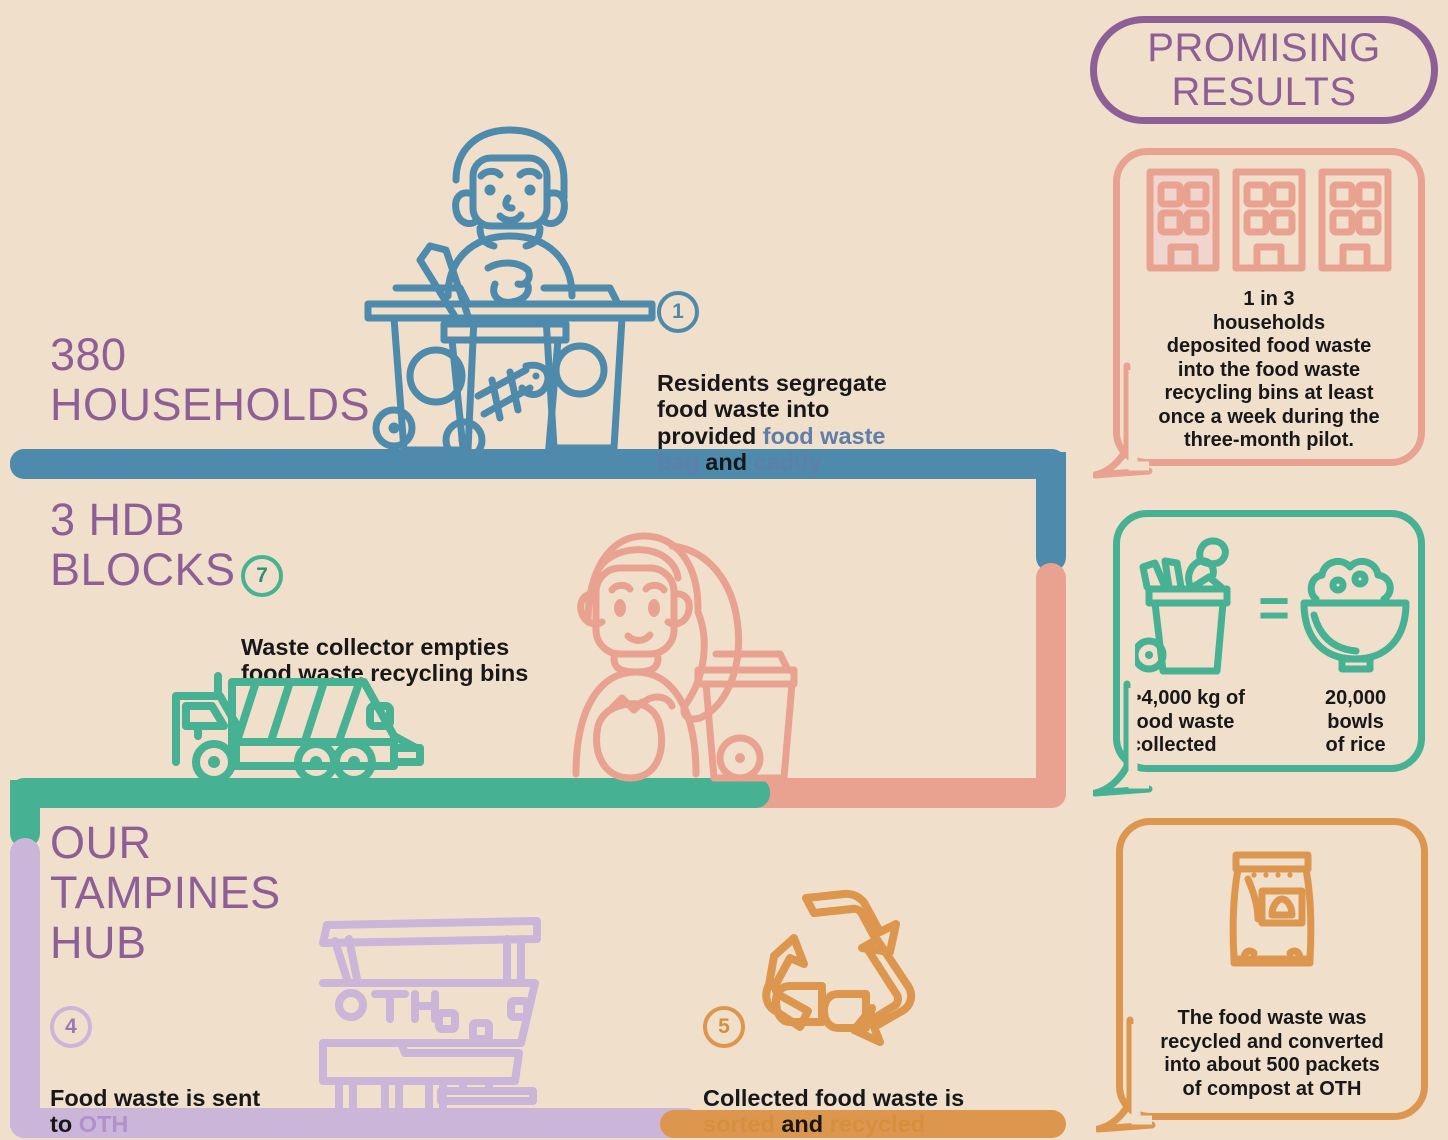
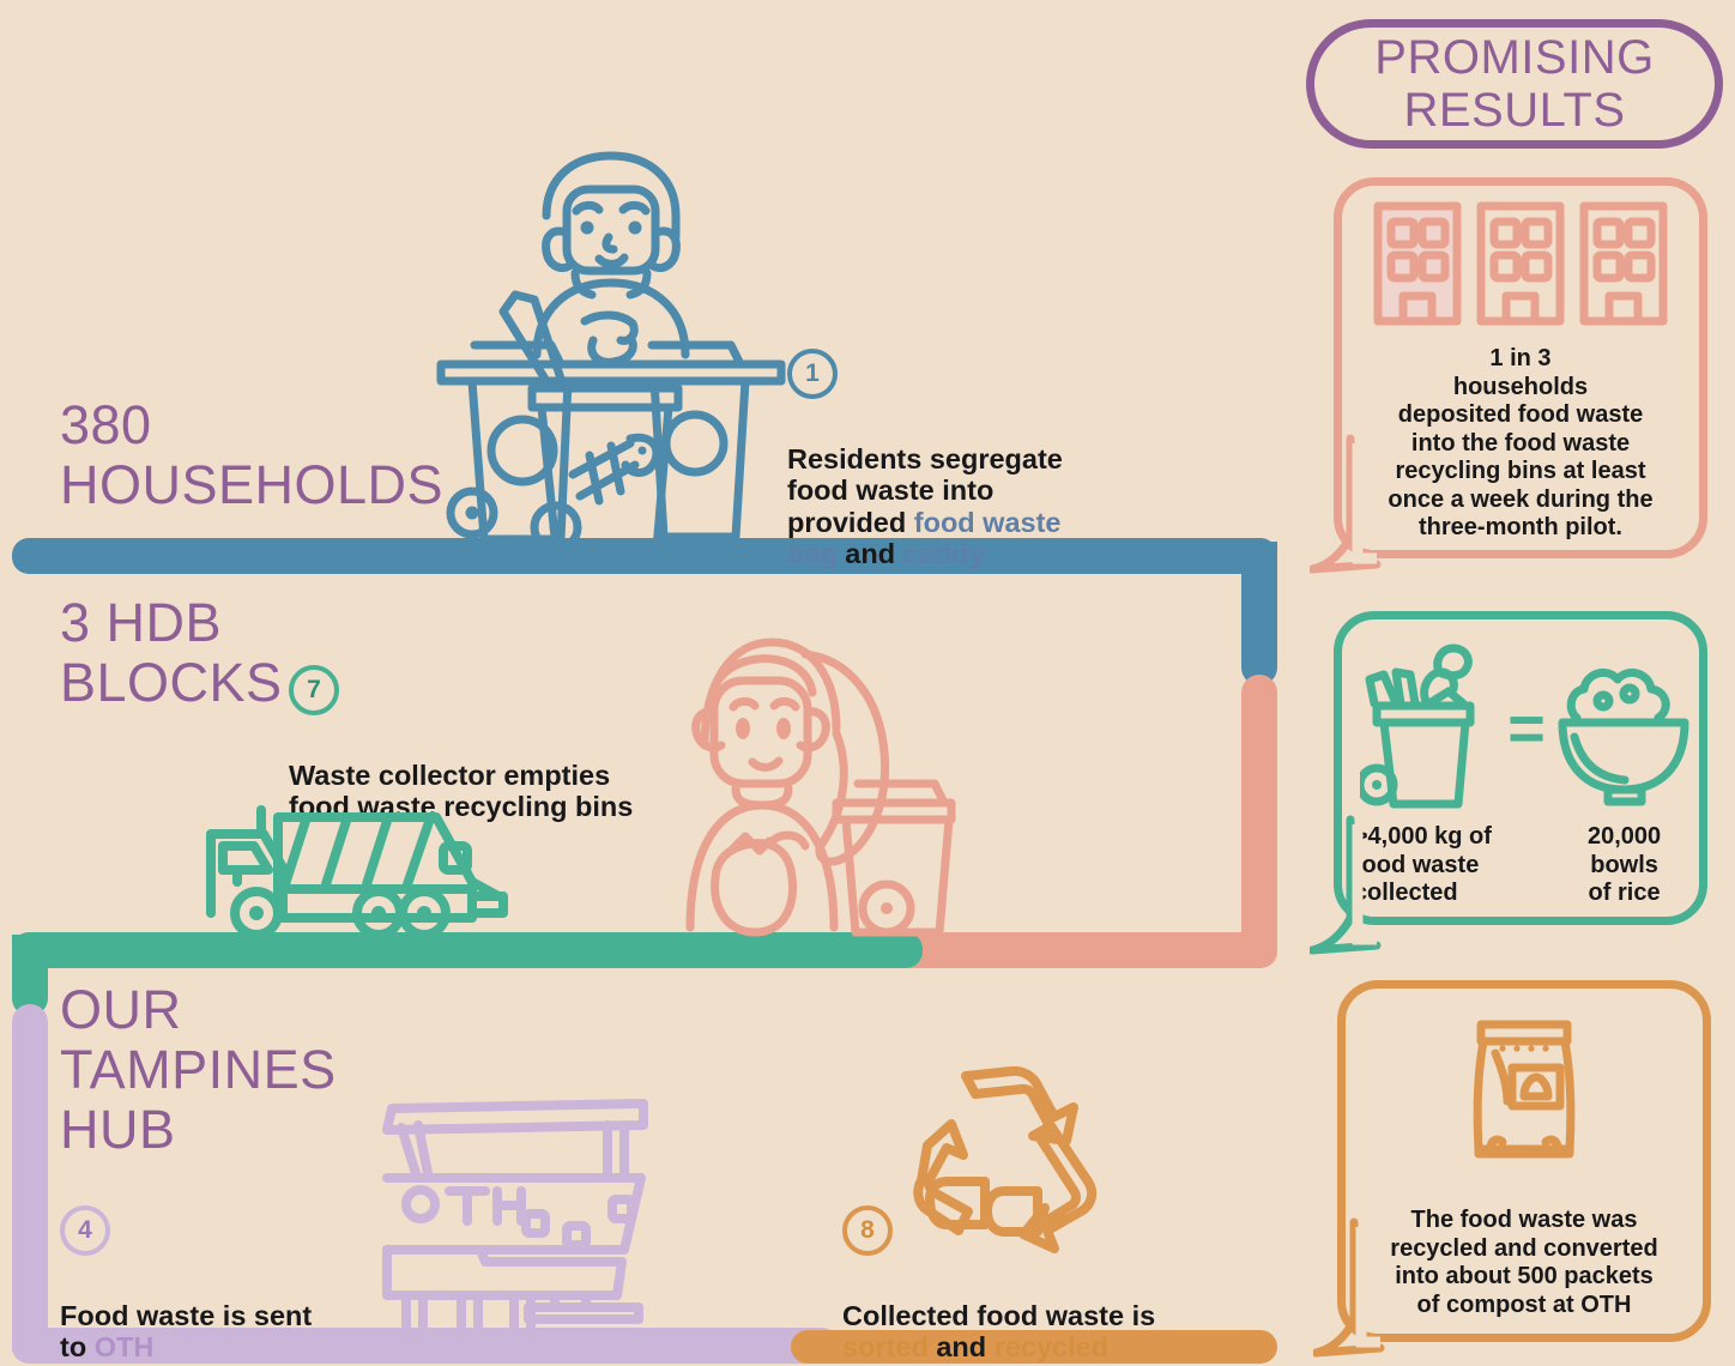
  380
  HOUSEHOLDS
  1
  Residents segregate
  food waste into
  provided food waste
  3 HDB
  BLOCKS
  7
  Waste collector empties
  food waste recycling bins
  OUR
  TAMPINES
  HUB
  4
  Food waste is sent
  to OTH
- 5
+ 8
  Collected food waste is
  PROMISING
  RESULTS
  1 in 3
  households
  deposited food waste
  into the food waste
  recycling bins at least
  once a week during the
  three-month pilot.
  4,000 kg of
  ood waste
  ollected
  =
  20,000
  bowls
  of rice
  The food waste was
  recycled and converted
  into about 500 packets
  of compost at OTH
